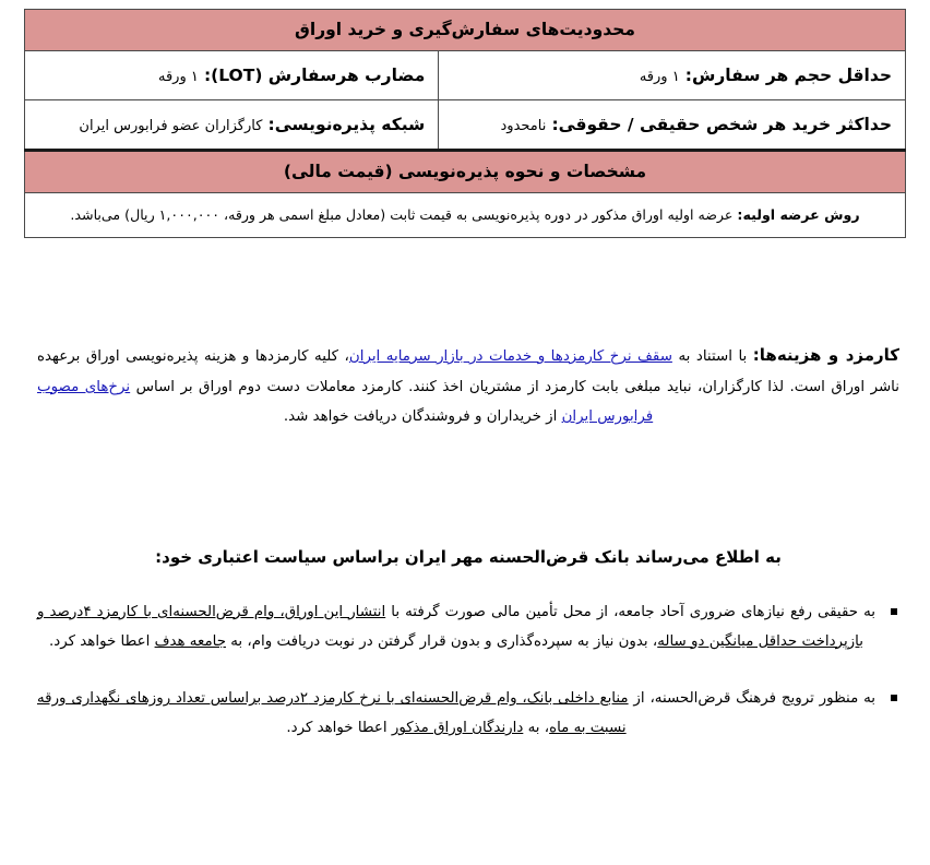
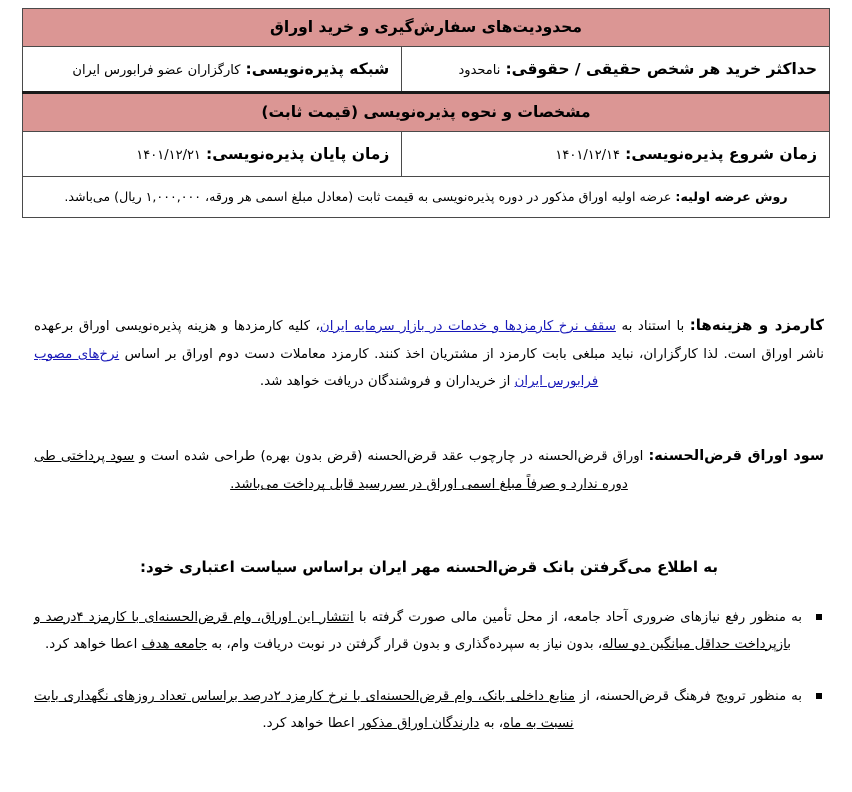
  محدودیت‌های سفارش‌گیری و خرید اوراق
- حداقل حجم هر سفارش: ۱ ورقه	مضارب هرسفارش (LOT): ۱ ورقه
  حداکثر خرید هر شخص حقیقی / حقوقی: نامحدود	شبکه پذیره‌نویسی: کارگزاران عضو فرابورس ایران
- مشخصات و نحوه پذیره‌نویسی (قیمت مالی)
+ مشخصات و نحوه پذیره‌نویسی (قیمت ثابت)
+ زمان شروع پذیره‌نویسی: ۱۴۰۱/۱۲/۱۴	زمان پایان پذیره‌نویسی: ۱۴۰۱/۱۲/۲۱
  روش عرضه اولیه: عرضه اولیه اوراق مذکور در دوره پذیره‌نویسی به قیمت ثابت (معادل مبلغ اسمی هر ورقه، ۱,۰۰۰,۰۰۰ ریال) می‌باشد.
  کارمزد و هزینهها: با استناد به سقف نرخ کارمزدها و خدمات در بازار سرمایه ایران، کلیه کارمزدها و هزینه پذیره‌نویسی اوراق برعهده ناشر اوراق است. لذا کارگزاران، نباید مبلغی بابت کارمزد از مشتریان اخذ کنند. کارمزد معاملات دست دوم اوراق بر اساس نرخ‌های مصوب فرابورس ایران از خریداران و فروشندگان دریافت خواهد شد.
+ سود اوراق قرض‌الحسنه: اوراق قرض‌الحسنه در چارچوب عقد قرض‌الحسنه (قرض بدون بهره) طراحی شده است و سود پرداختی طی دوره ندارد و صرفاً مبلغ اسمی اوراق در سررسید قابل پرداخت می‌باشد.
- به اطلاع می‌رساند بانک قرض‌الحسنه مهر ایران براساس سیاست اعتباری خود:
+ به اطلاع می‌گرفتن بانک قرض‌الحسنه مهر ایران براساس سیاست اعتباری خود:
- به حقیقی رفع نیازهای ضروری آحاد جامعه، از محل تأمین مالی صورت گرفته با انتشار این اوراق، وام قرض‌الحسنه‌ای با کارمزد ۴درصد و بازپرداخت حداقل میانگین دو ساله، بدون نیاز به سپرده‌گذاری و بدون قرار گرفتن در نوبت دریافت وام، به جامعه هدف اعطا خواهد کرد.
+ به منظور رفع نیازهای ضروری آحاد جامعه، از محل تأمین مالی صورت گرفته با انتشار این اوراق، وام قرض‌الحسنه‌ای با کارمزد ۴درصد و بازپرداخت حداقل میانگین دو ساله، بدون نیاز به سپرده‌گذاری و بدون قرار گرفتن در نوبت دریافت وام، به جامعه هدف اعطا خواهد کرد.
- به منظور ترویج فرهنگ قرض‌الحسنه، از منابع داخلی بانک، وام قرض‌الحسنه‌ای با نرخ کارمزد ۲درصد براساس تعداد روزهای نگهداری ورقه نسبت به ماه، به دارندگان اوراق مذکور اعطا خواهد کرد.
+ به منظور ترویج فرهنگ قرض‌الحسنه، از منابع داخلی بانک، وام قرض‌الحسنه‌ای با نرخ کارمزد ۲درصد براساس تعداد روزهای نگهداری بابت نسبت به ماه، به دارندگان اوراق مذکور اعطا خواهد کرد.
